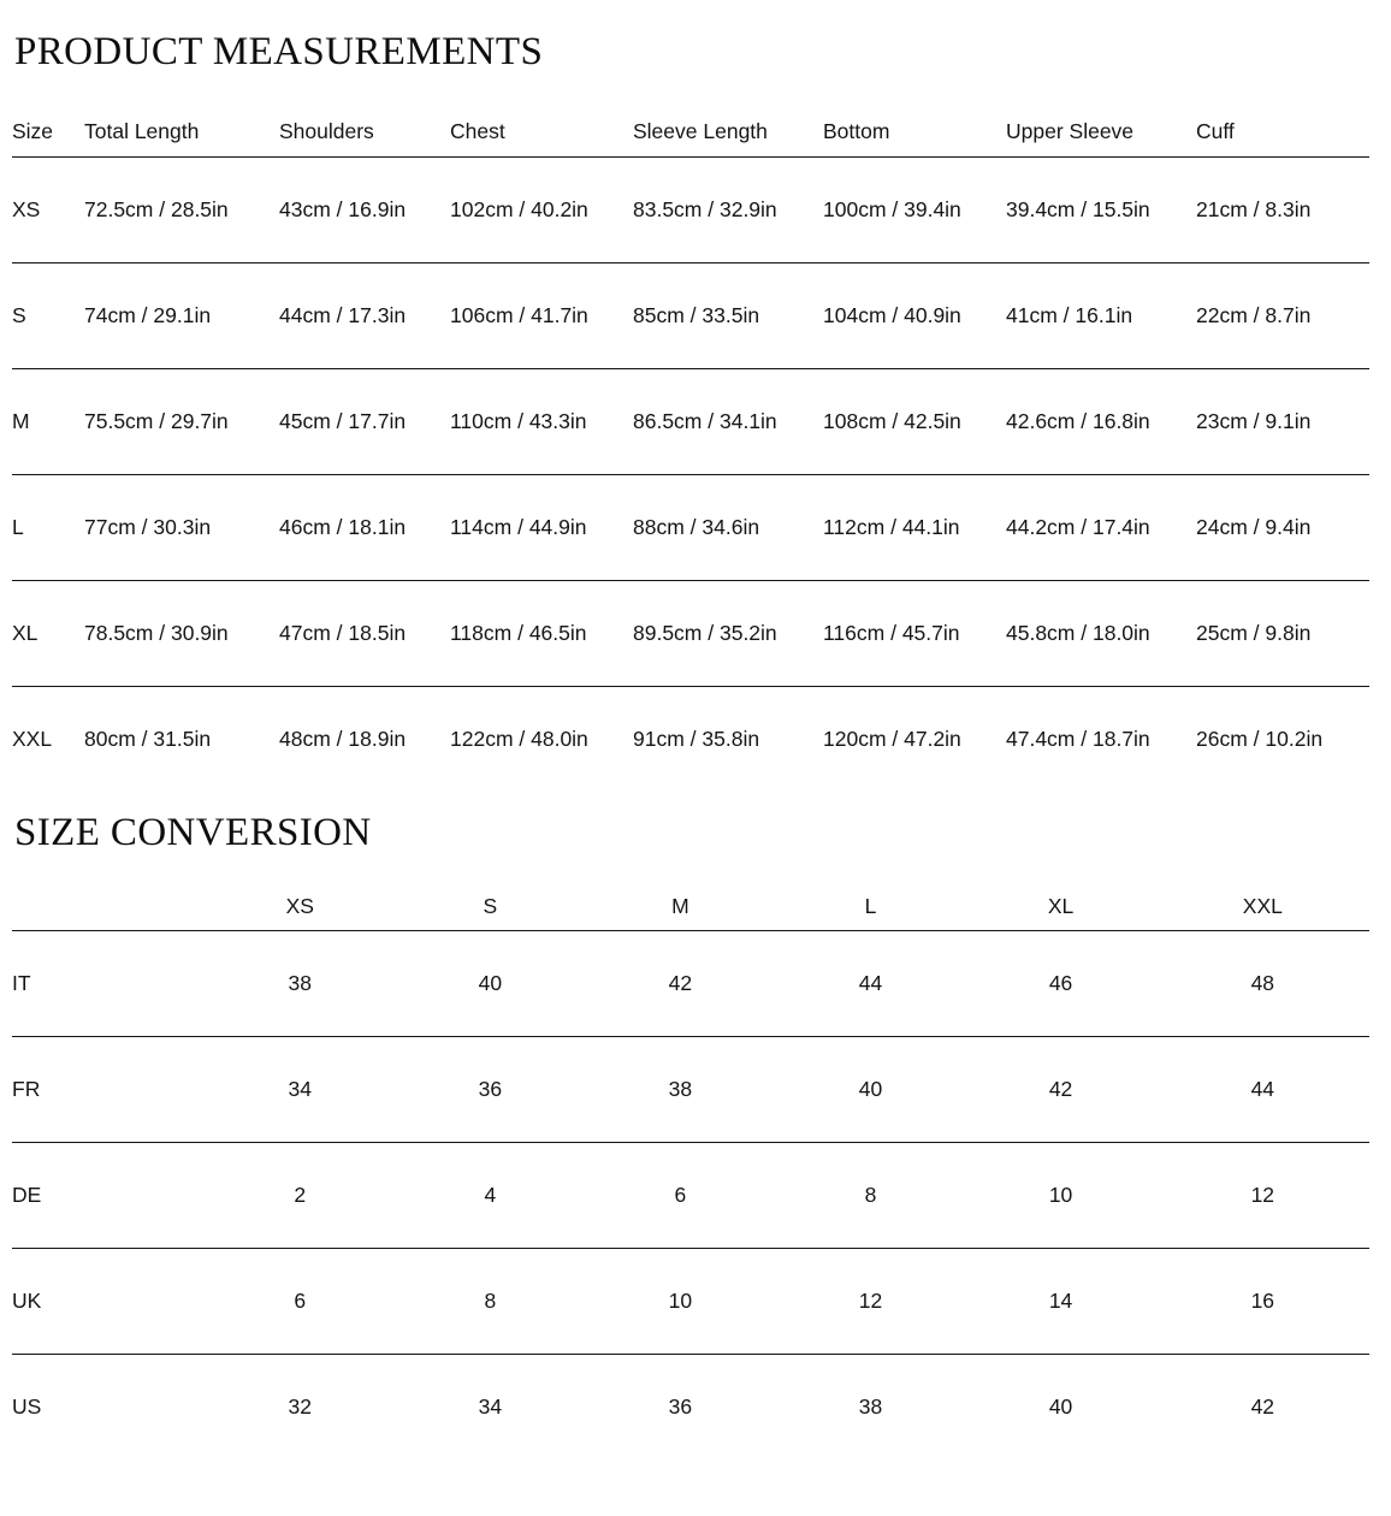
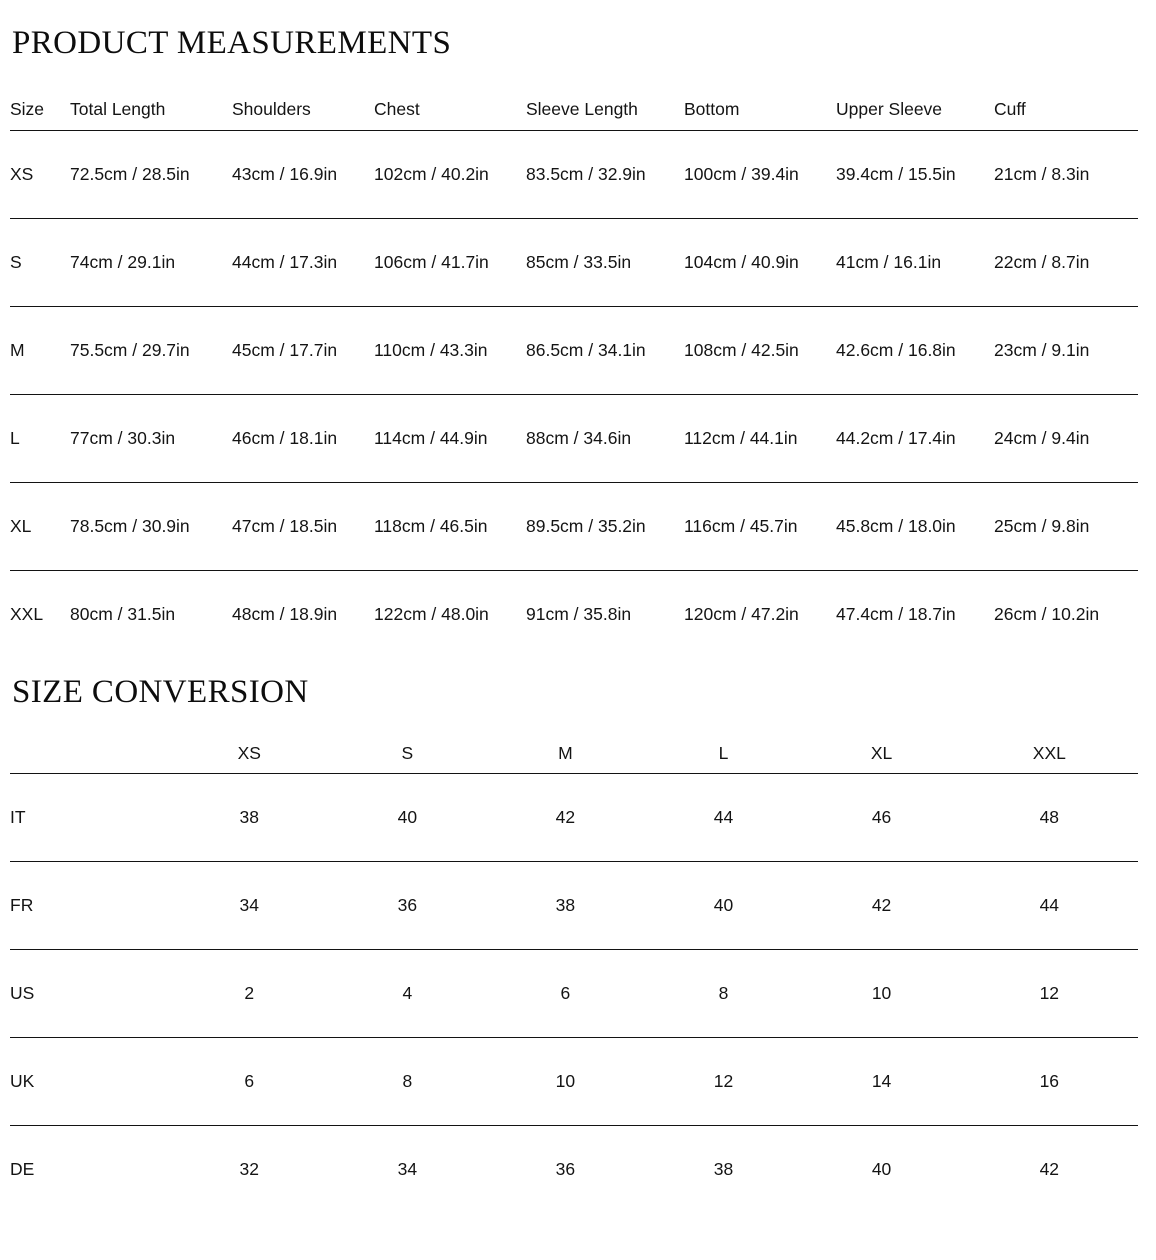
  PRODUCT MEASUREMENTS
  Size	Total Length	Shoulders	Chest	Sleeve Length	Bottom	Upper Sleeve	Cuff
  XS	72.5cm / 28.5in	43cm / 16.9in	102cm / 40.2in	83.5cm / 32.9in	100cm / 39.4in	39.4cm / 15.5in	21cm / 8.3in
  S	74cm / 29.1in	44cm / 17.3in	106cm / 41.7in	85cm / 33.5in	104cm / 40.9in	41cm / 16.1in	22cm / 8.7in
  M	75.5cm / 29.7in	45cm / 17.7in	110cm / 43.3in	86.5cm / 34.1in	108cm / 42.5in	42.6cm / 16.8in	23cm / 9.1in
  L	77cm / 30.3in	46cm / 18.1in	114cm / 44.9in	88cm / 34.6in	112cm / 44.1in	44.2cm / 17.4in	24cm / 9.4in
  XL	78.5cm / 30.9in	47cm / 18.5in	118cm / 46.5in	89.5cm / 35.2in	116cm / 45.7in	45.8cm / 18.0in	25cm / 9.8in
  XXL	80cm / 31.5in	48cm / 18.9in	122cm / 48.0in	91cm / 35.8in	120cm / 47.2in	47.4cm / 18.7in	26cm / 10.2in
  SIZE CONVERSION
  	XS	S	M	L	XL	XXL
  IT	38	40	42	44	46	48
  FR	34	36	38	40	42	44
- DE	2	4	6	8	10	12
+ US	2	4	6	8	10	12
  UK	6	8	10	12	14	16
- US	32	34	36	38	40	42
+ DE	32	34	36	38	40	42
